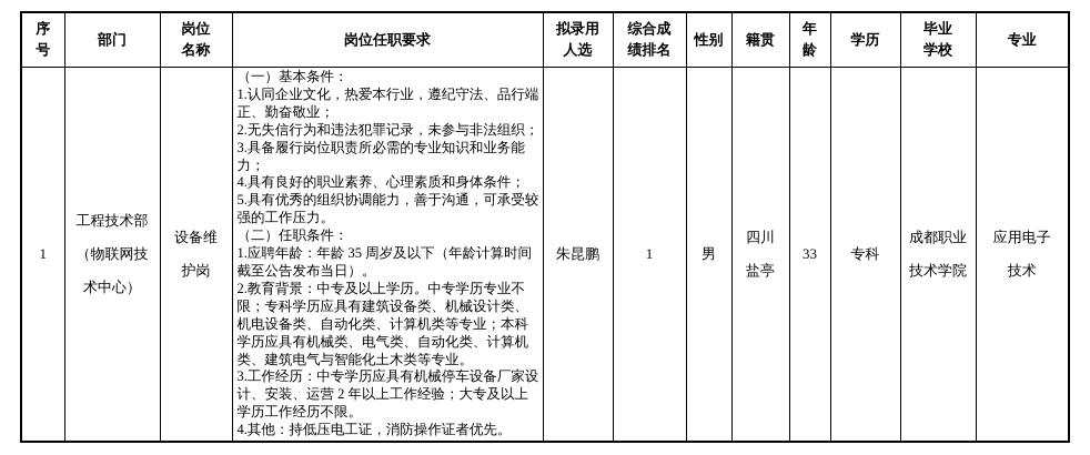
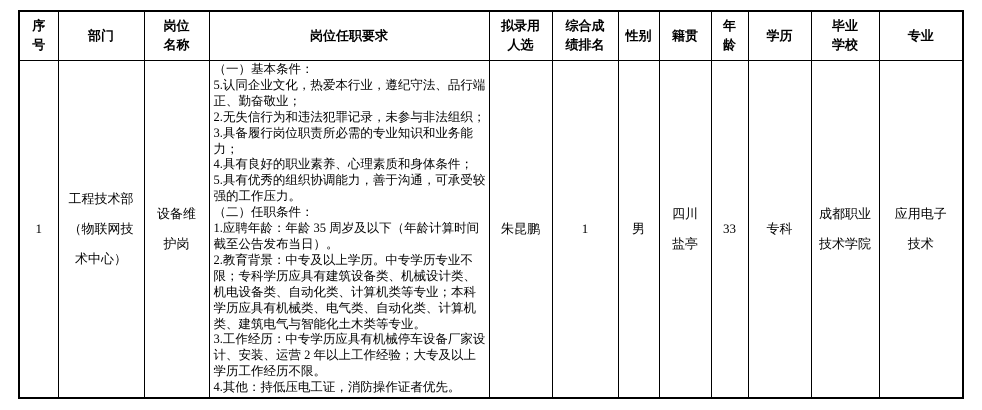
  序 号	部门	岗位 名称	岗位任职要求	拟录用 人选	综合成 绩排名	性别	籍贯	年 龄	学历	毕业 学校	专业
- 1	工程技术部 （物联网技 术中心）	设备维 护岗	（一）基本条件：1.认同企业文化，热爱本行业，遵纪守法、品行端正、勤奋敬业；2.无失信行为和违法犯罪记录，未参与非法组织；3.具备履行岗位职责所必需的专业知识和业务能力；4.具有良好的职业素养、心理素质和身体条件；5.具有优秀的组织协调能力，善于沟通，可承受较强的工作压力。（二）任职条件：1.应聘年龄：年龄 35 周岁及以下（年龄计算时间截至公告发布当日）。2.教育背景：中专及以上学历。中专学历专业不限；专科学历应具有建筑设备类、机械设计类、机电设备类、自动化类、计算机类等专业；本科学历应具有机械类、电气类、自动化类、计算机类、建筑电气与智能化土木类等专业。3.工作经历：中专学历应具有机械停车设备厂家设计、安装、运营 2 年以上工作经验；大专及以上学历工作经历不限。4.其他：持低压电工证，消防操作证者优先。	朱昆鹏	1	男	四川 盐亭	33	专科	成都职业 技术学院	应用电子 技术
+ 1	工程技术部 （物联网技 术中心）	设备维 护岗	（一）基本条件：5.认同企业文化，热爱本行业，遵纪守法、品行端正、勤奋敬业；2.无失信行为和违法犯罪记录，未参与非法组织；3.具备履行岗位职责所必需的专业知识和业务能力；4.具有良好的职业素养、心理素质和身体条件；5.具有优秀的组织协调能力，善于沟通，可承受较强的工作压力。（二）任职条件：1.应聘年龄：年龄 35 周岁及以下（年龄计算时间截至公告发布当日）。2.教育背景：中专及以上学历。中专学历专业不限；专科学历应具有建筑设备类、机械设计类、机电设备类、自动化类、计算机类等专业；本科学历应具有机械类、电气类、自动化类、计算机类、建筑电气与智能化土木类等专业。3.工作经历：中专学历应具有机械停车设备厂家设计、安装、运营 2 年以上工作经验；大专及以上学历工作经历不限。4.其他：持低压电工证，消防操作证者优先。	朱昆鹏	1	男	四川 盐亭	33	专科	成都职业 技术学院	应用电子 技术
